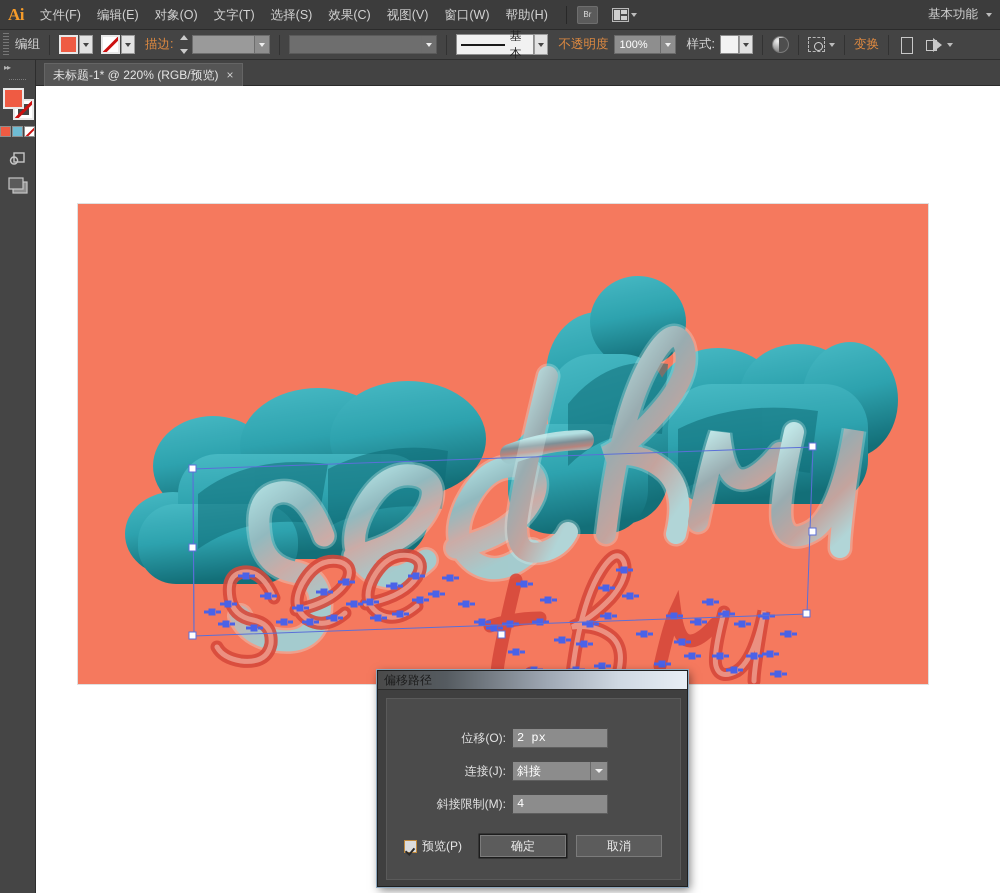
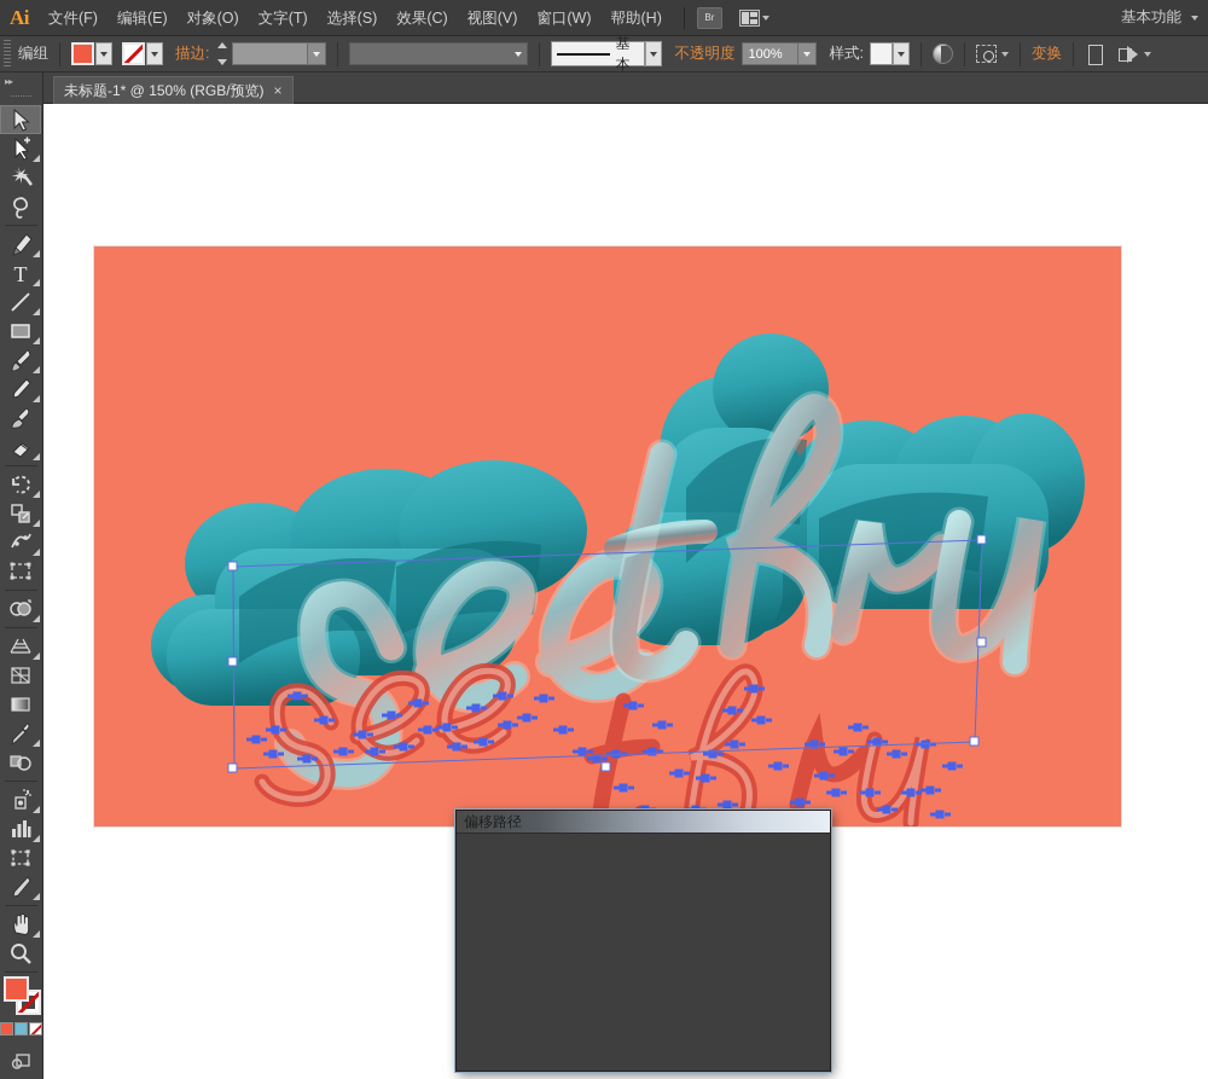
  Ai
  文件(F)
  编辑(E)
  对象(O)
  文字(T)
  选择(S)
  效果(C)
  视图(V)
  窗口(W)
  帮助(H)
  Br
  基本功能
  编组
  描边:
  基本
  不透明度
  100%
  样式:
  变换
- 未标题-1* @ 220% (RGB/预览)
+ 未标题-1* @ 150% (RGB/预览)
  ×
  ▸▸
+ T
  偏移路径
- 位移(O):
- 2 px
- 连接(J):
- 斜接
- 斜接限制(M):
- 4
- 预览(P)
- 确定
- 取消
